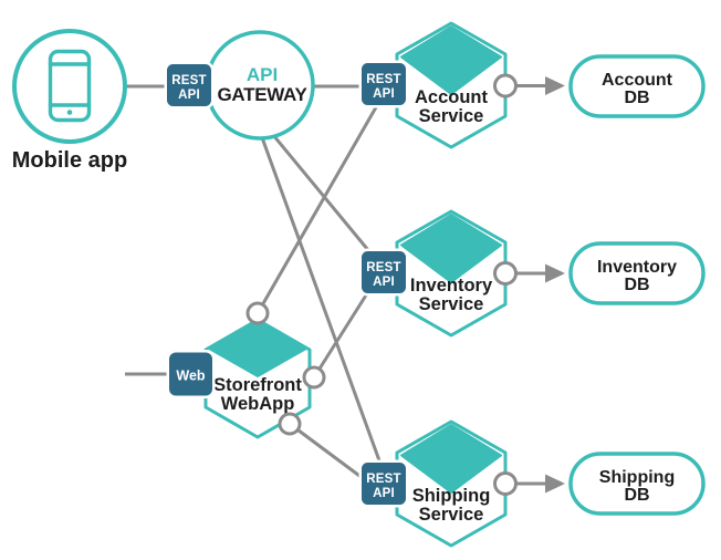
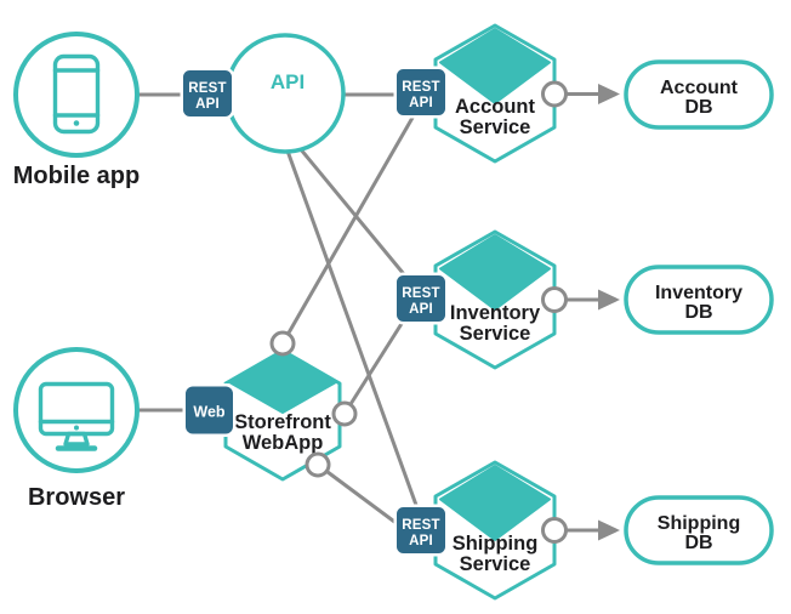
  Mobile app
+ Browser
  API
- GATEWAY
  Account
  Service
  Inventory
  Service
  Shipping
  Service
  Storefront
  WebApp
  REST
  API
  REST
  API
  REST
  API
  REST
  API
  Web
  Account
  DB
  Inventory
  DB
  Shipping
  DB
